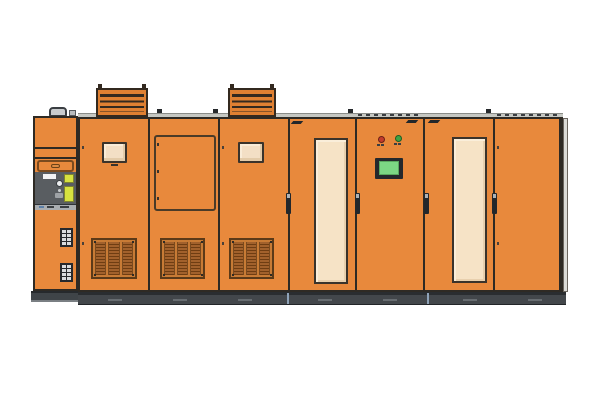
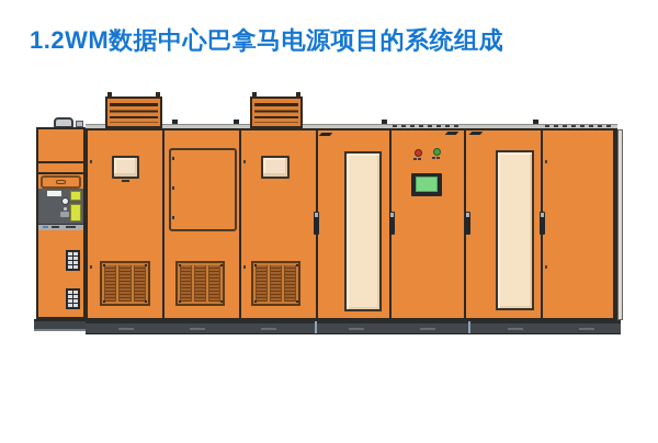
+ 1.2WM数据中心巴拿马电源项目的系统组成
